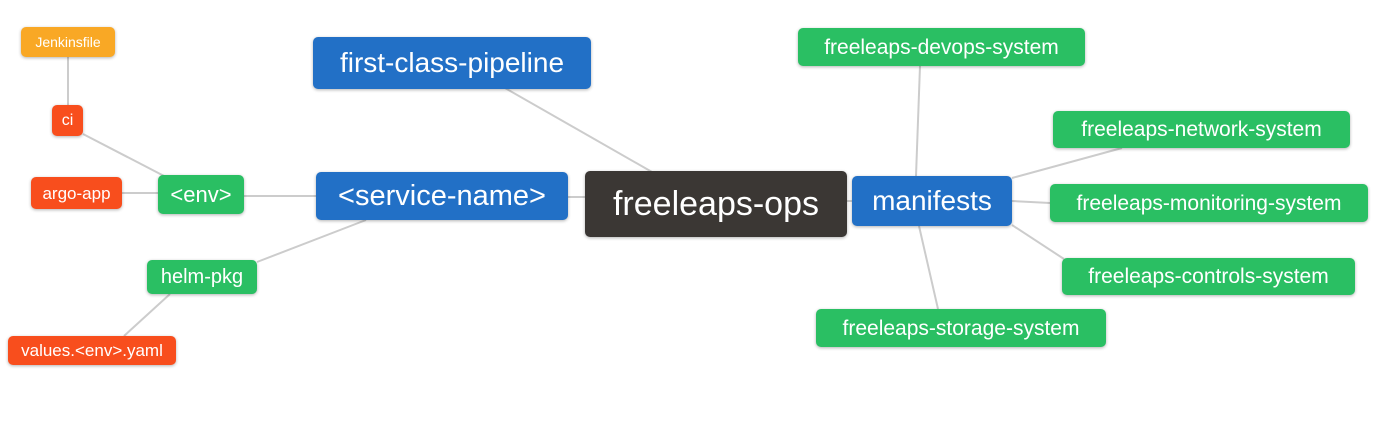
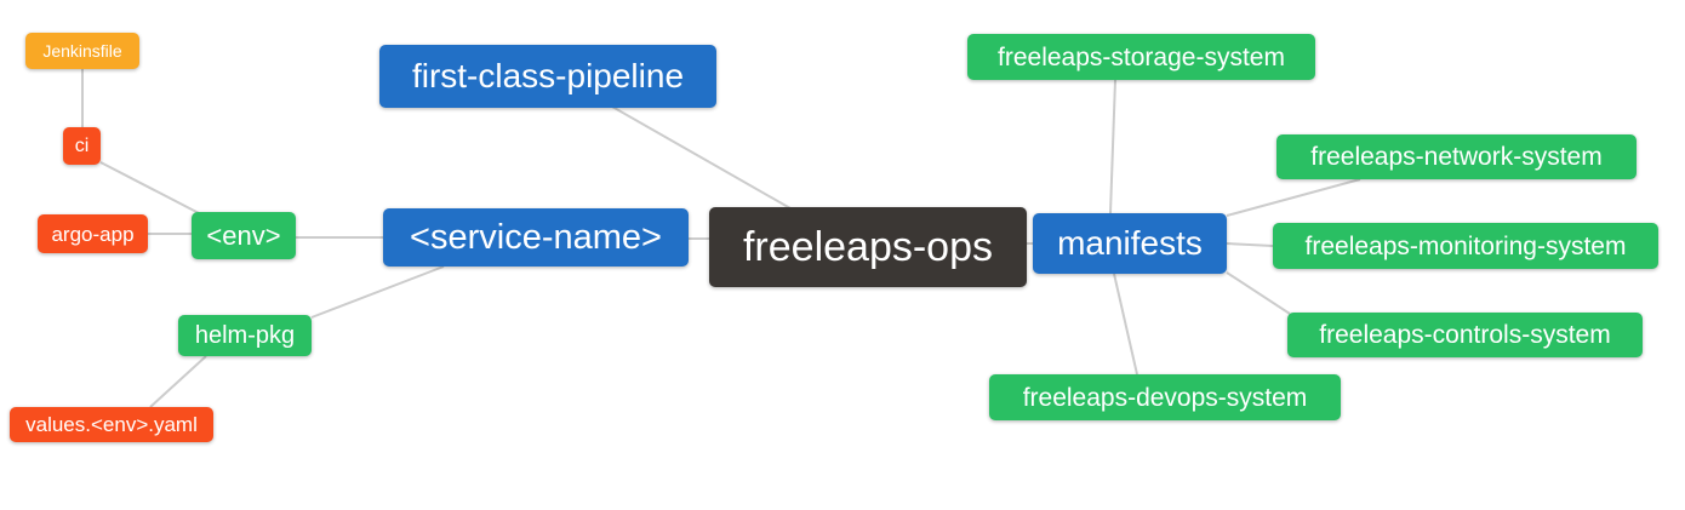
  Jenkinsfile
  ci
  argo-app
  <env>
  <service-name>
  first-class-pipeline
  freeleaps-ops
  manifests
  helm-pkg
  values.<env>.yaml
- freeleaps-devops-system
+ freeleaps-storage-system
  freeleaps-network-system
  freeleaps-monitoring-system
  freeleaps-controls-system
- freeleaps-storage-system
+ freeleaps-devops-system
